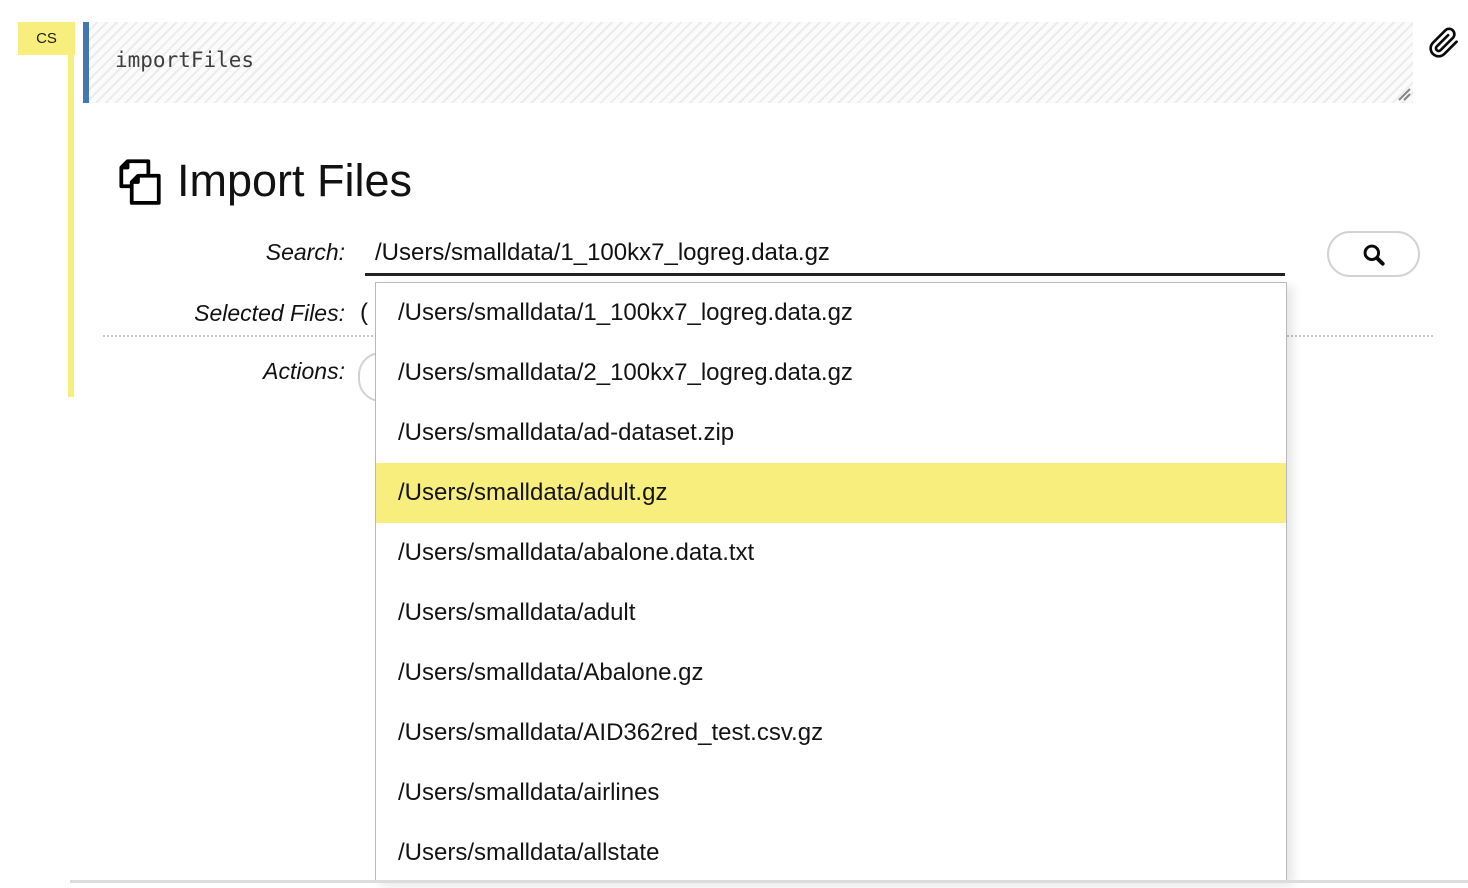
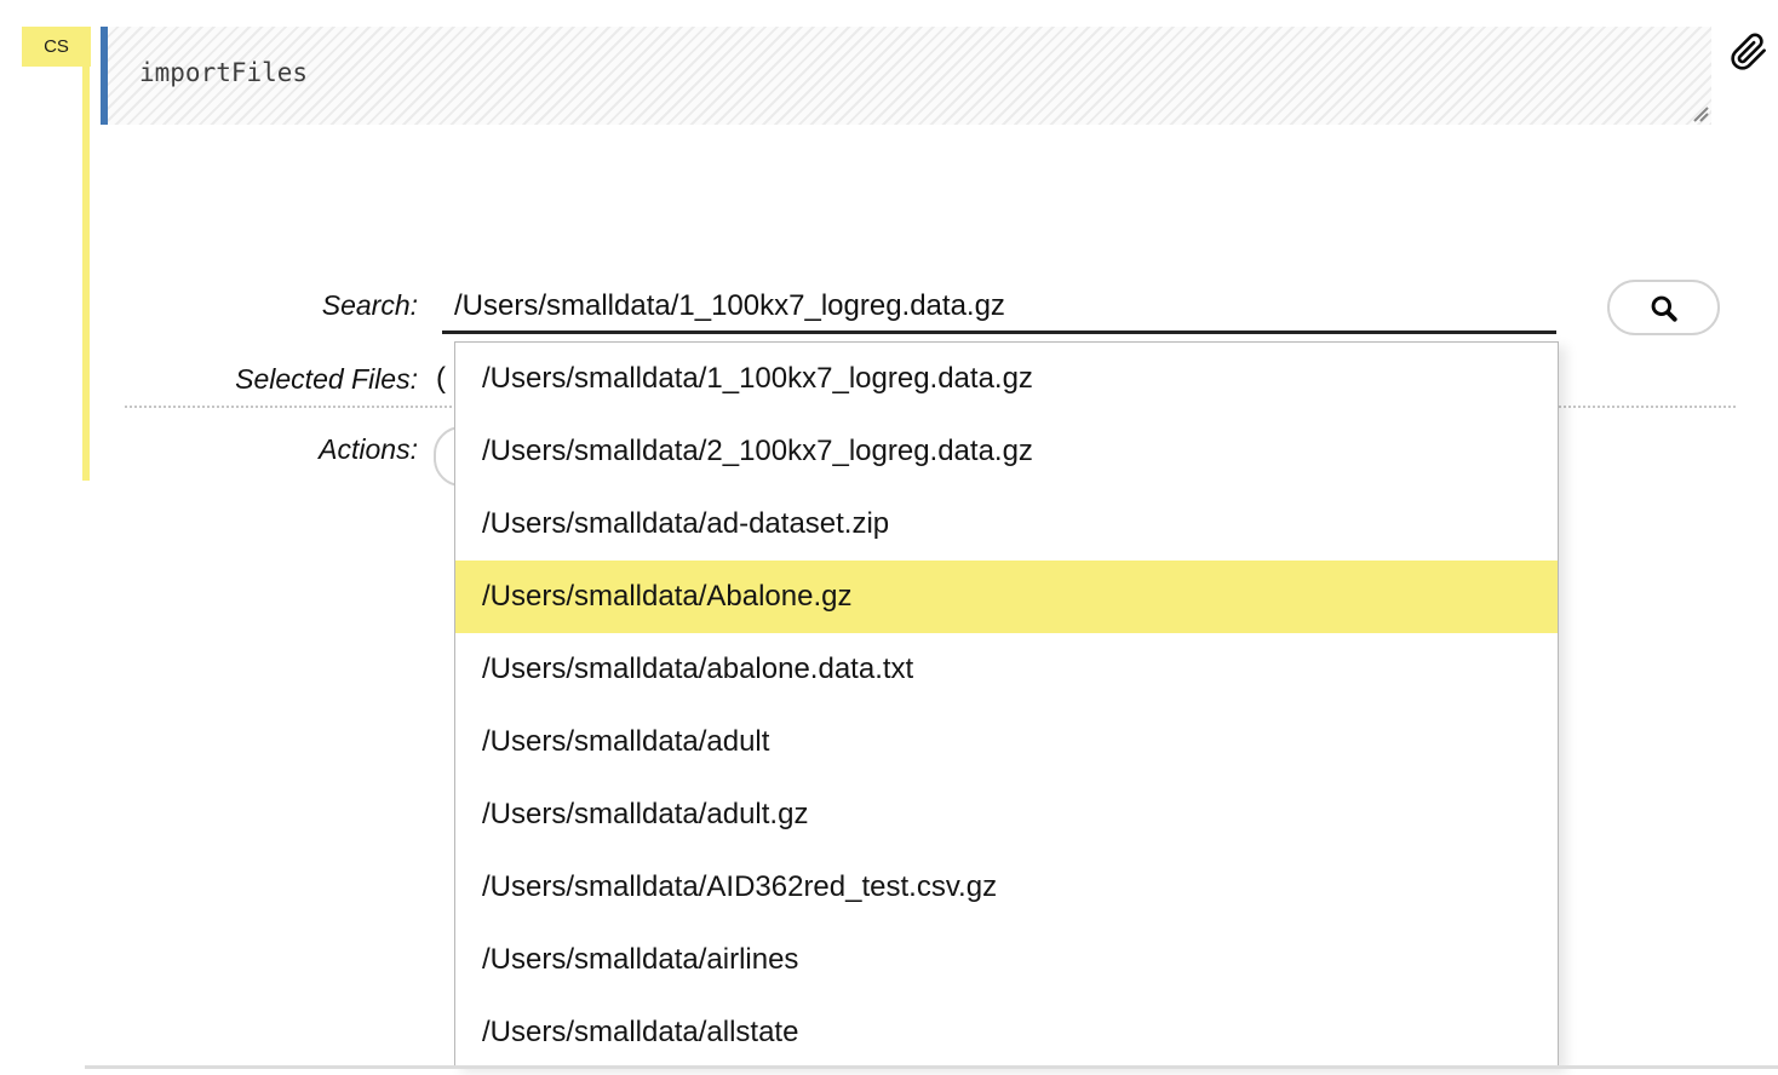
  CS
  importFiles
- Import Files
  Search:
  /Users/smalldata/1_100kx7_logreg.data.gz
  Selected Files:
  (
  Actions:
  /Users/smalldata/1_100kx7_logreg.data.gz
  /Users/smalldata/2_100kx7_logreg.data.gz
  /Users/smalldata/ad-dataset.zip
- /Users/smalldata/adult.gz
+ /Users/smalldata/Abalone.gz
  /Users/smalldata/abalone.data.txt
  /Users/smalldata/adult
- /Users/smalldata/Abalone.gz
+ /Users/smalldata/adult.gz
  /Users/smalldata/AID362red_test.csv.gz
  /Users/smalldata/airlines
  /Users/smalldata/allstate
